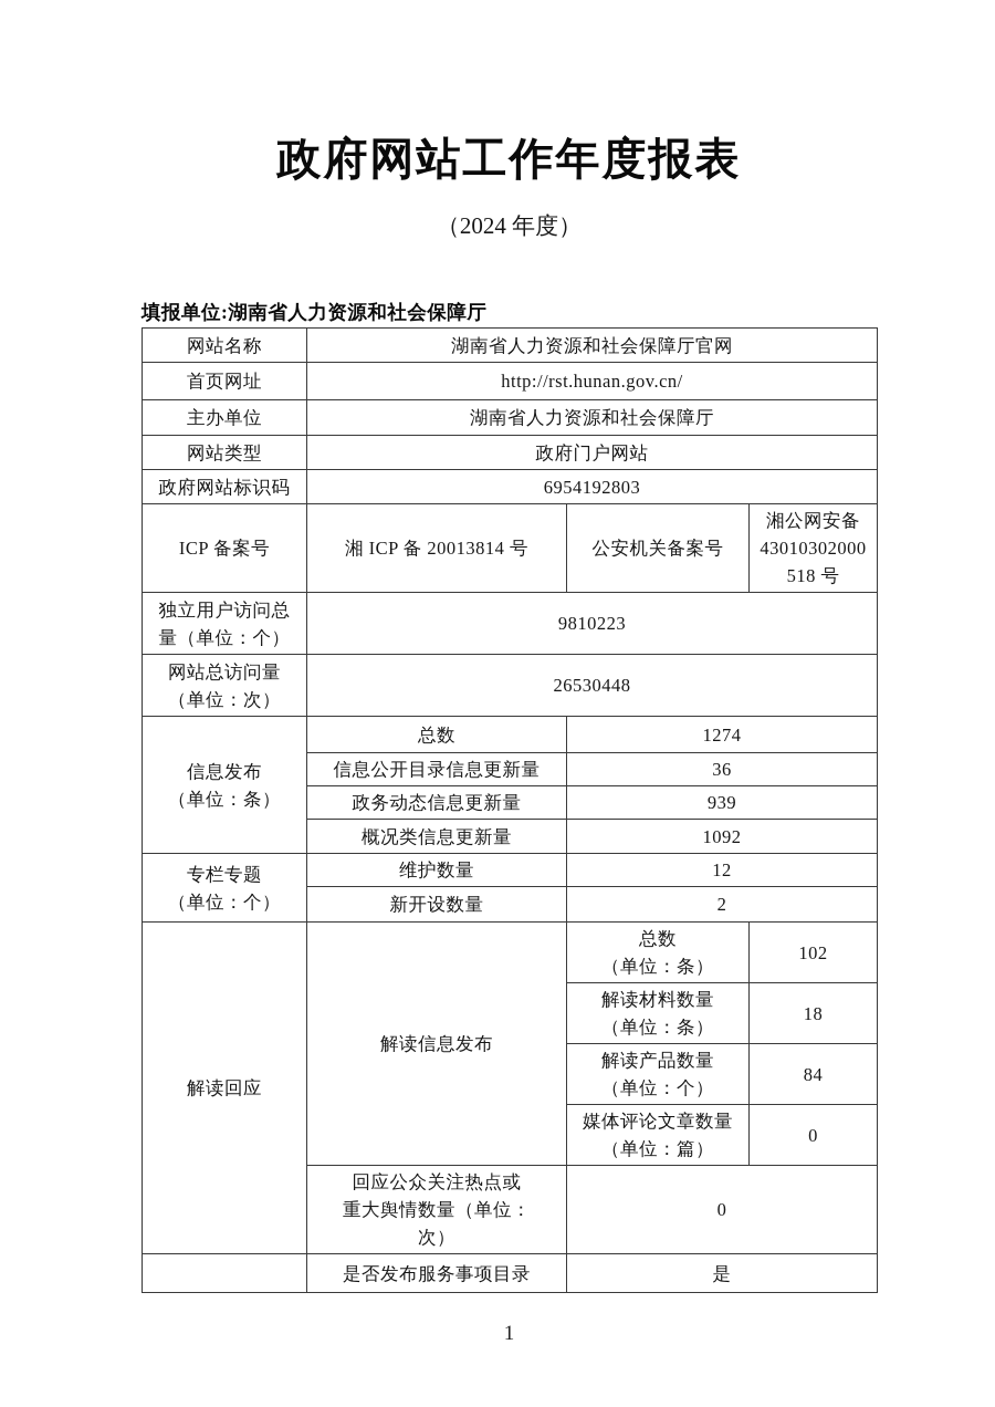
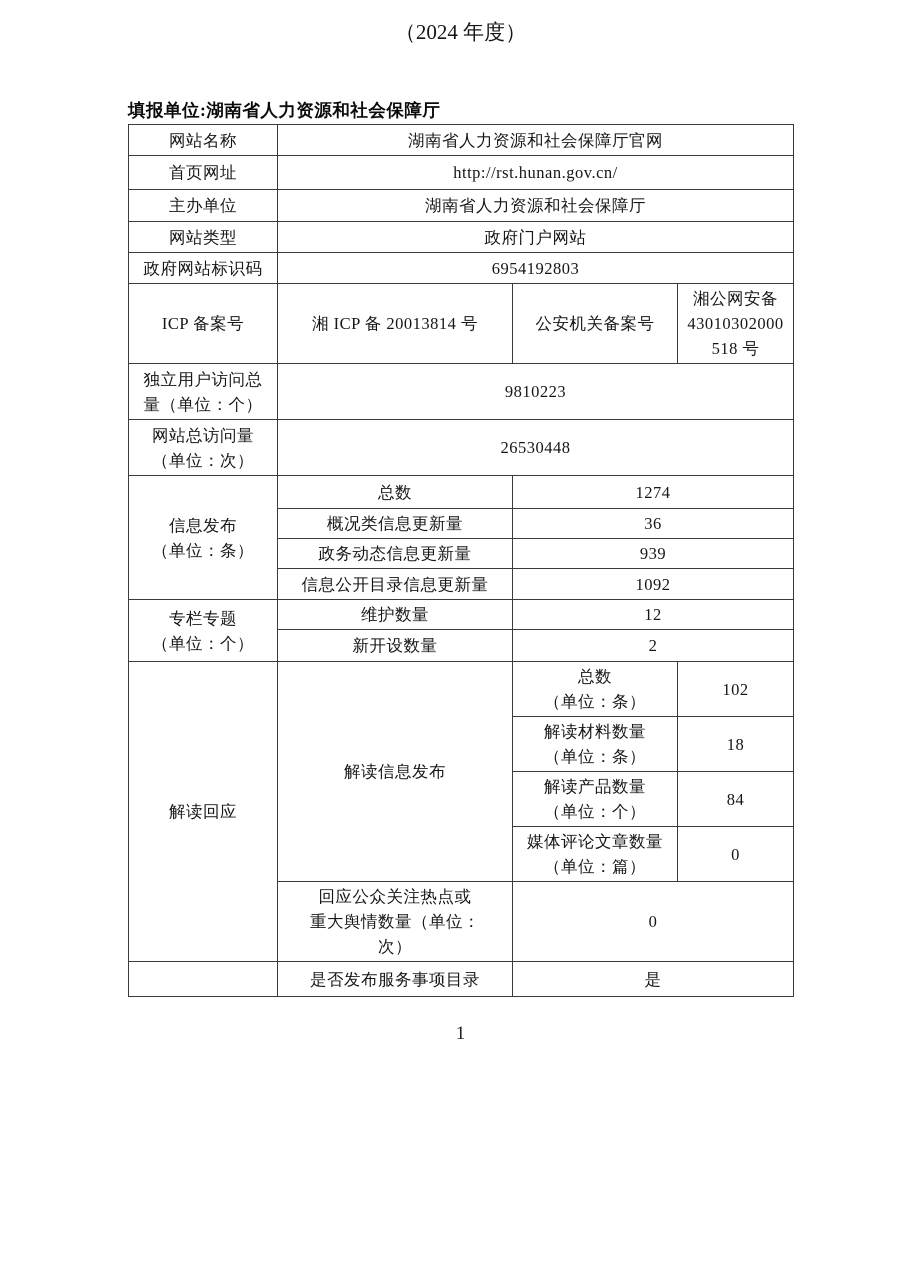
- 政府网站工作年度报表
  （2024 年度）
  填报单位:湖南省人力资源和社会保障厅
  网站名称	湖南省人力资源和社会保障厅官网
  首页网址	http://rst.hunan.gov.cn/
  主办单位	湖南省人力资源和社会保障厅
  网站类型	政府门户网站
  政府网站标识码	6954192803
  ICP 备案号	湘 ICP 备 20013814 号	公安机关备案号	湘公网安备 43010302000 518 号
  独立用户访问总 量（单位：个）	9810223
  网站总访问量 （单位：次）	26530448
  信息发布 （单位：条）	总数	1274
- 信息公开目录信息更新量	36
+ 概况类信息更新量	36
  政务动态信息更新量	939
- 概况类信息更新量	1092
+ 信息公开目录信息更新量	1092
  专栏专题 （单位：个）	维护数量	12
  新开设数量	2
  解读回应	解读信息发布	总数 （单位：条）	102
  解读材料数量 （单位：条）	18
  解读产品数量 （单位：个）	84
  媒体评论文章数量 （单位：篇）	0
  回应公众关注热点或 重大舆情数量（单位： 次）	0
  	是否发布服务事项目录	是
  1
